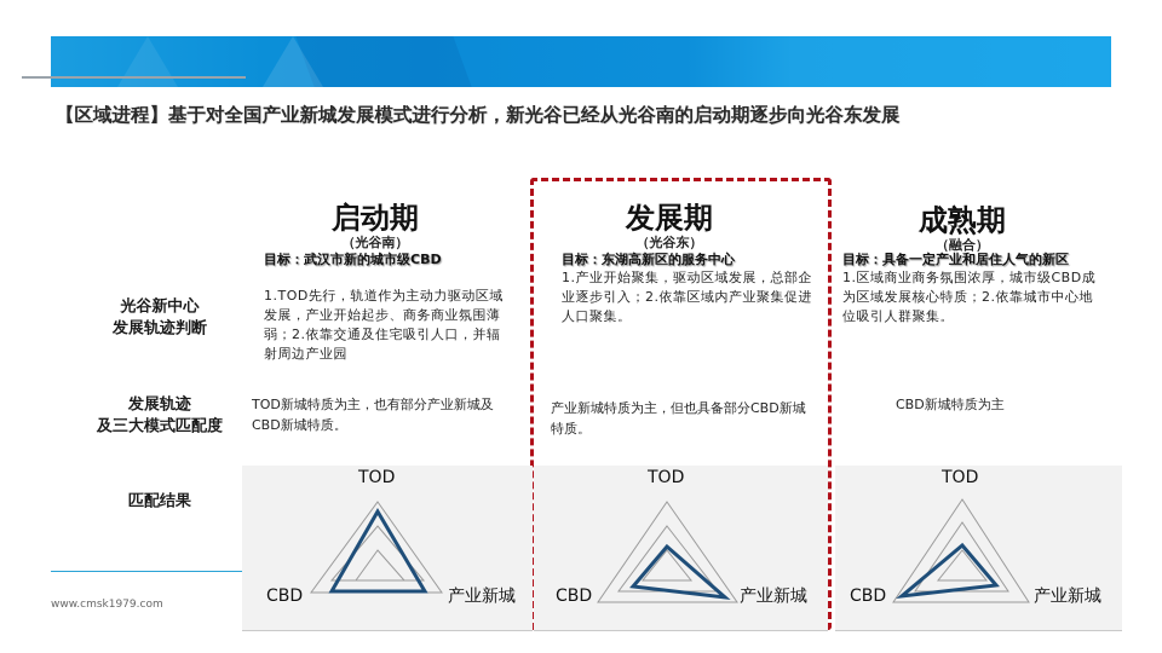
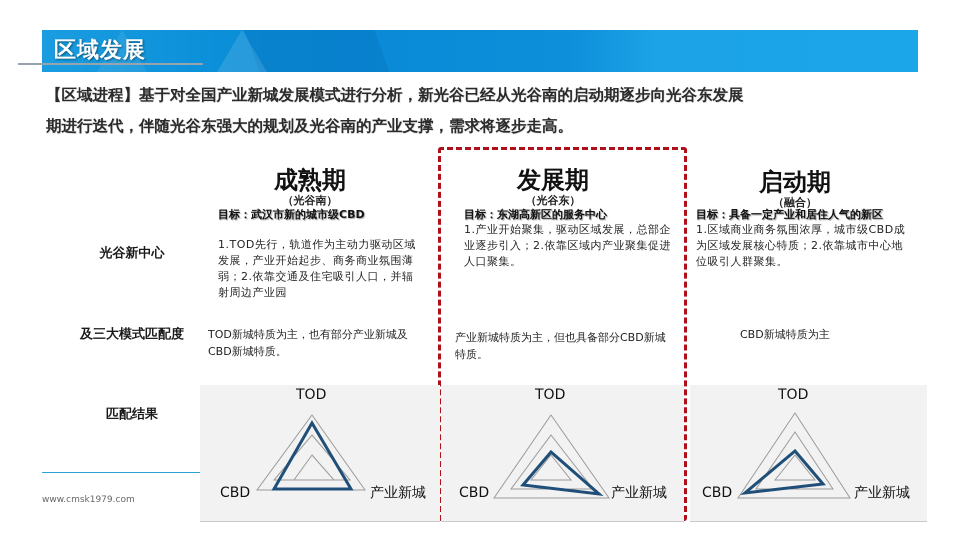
+ 区域发展
  【区域进程】基于对全国产业新城发展模式进行分析，新光谷已经从光谷南的启动期逐步向光谷东发展
+ 期进行迭代，伴随光谷东强大的规划及光谷南的产业支撑，需求将逐步走高。
  光谷新中心
- 发展轨迹判断
- 发展轨迹
  及三大模式匹配度
  匹配结果
- 启动期
+ 成熟期
  （光谷南）
  目标：武汉市新的城市级CBD
  1.TOD先行，轨道作为主动力驱动区域发展，产业开始起步、商务商业氛围薄弱；2.依靠交通及住宅吸引人口，并辐射周边产业园
  TOD新城特质为主，也有部分产业新城及CBD新城特质。
  发展期
  （光谷东）
  目标：东湖高新区的服务中心
  1.产业开始聚集，驱动区域发展，总部企业逐步引入；2.依靠区域内产业聚集促进人口聚集。
  产业新城特质为主，但也具备部分CBD新城特质。
- 成熟期
+ 启动期
  （融合）
  目标：具备一定产业和居住人气的新区
  1.区域商业商务氛围浓厚，城市级CBD成为区域发展核心特质；2.依靠城市中心地位吸引人群聚集。
  CBD新城特质为主
  TOD
  CBD
  产业新城
  TOD
  CBD
  产业新城
  TOD
  CBD
  产业新城
  www.cmsk1979.com
